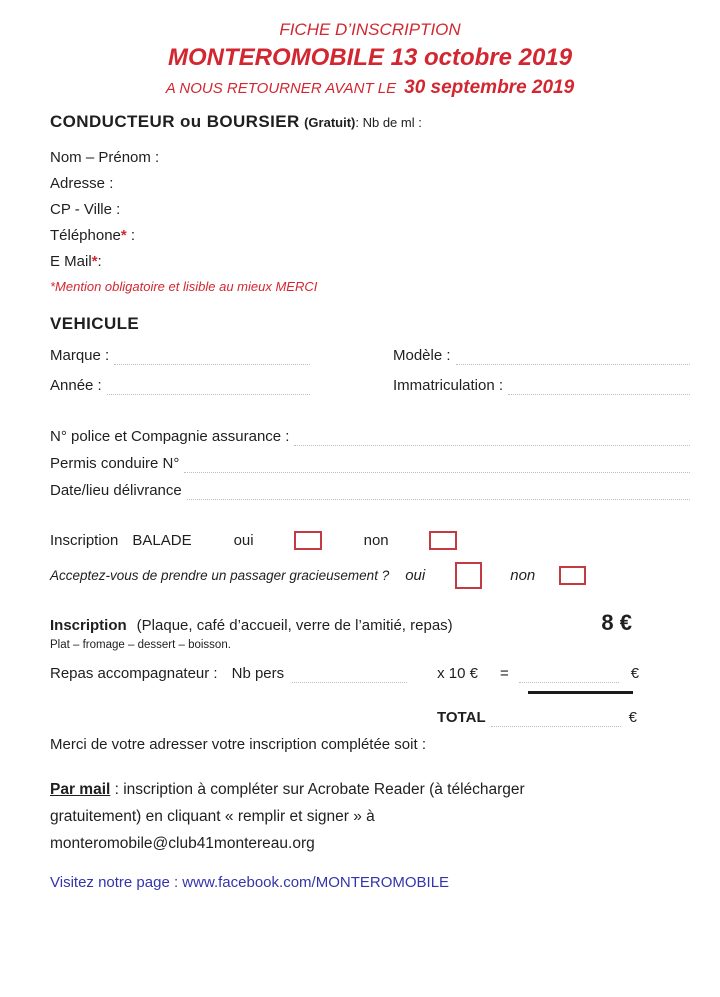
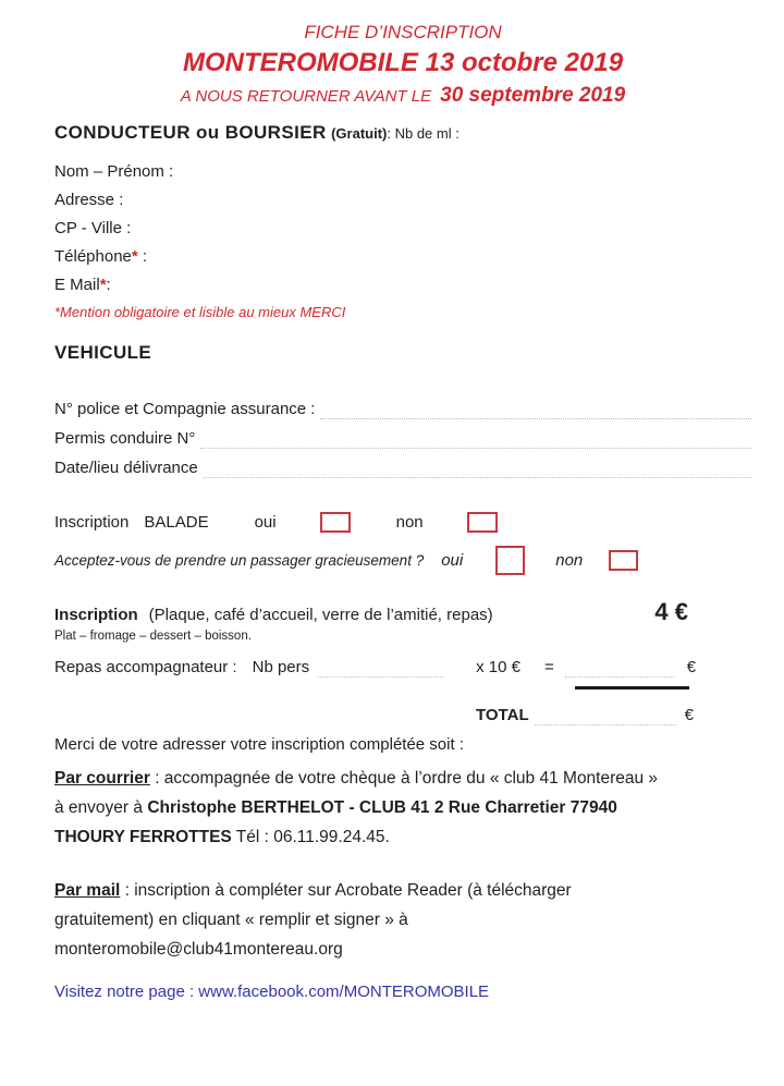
  FICHE D’INSCRIPTION
  MONTEROMOBILE 13 octobre 2019
  A NOUS RETOURNER AVANT LE 30 septembre 2019
  CONDUCTEUR ou BOURSIER (Gratuit): Nb de ml :
  Nom – Prénom :
  Adresse :
  CP - Ville :
  Téléphone* :
  E Mail*:
  *Mention obligatoire et lisible au mieux MERCI
  VEHICULE
- Marque :
- Modèle :
- Année :
- Immatriculation :
  N° police et Compagnie assurance :
  Permis conduire N°
  Date/lieu délivrance
  Inscription
  BALADE
  oui
  non
  Acceptez-vous de prendre un passager gracieusement ?
  oui
  non
  Inscription
  (Plaque, café d’accueil, verre de l’amitié, repas)
- 8 €
+ 4 €
  Plat – fromage – dessert – boisson.
  Repas accompagnateur :
  Nb pers
  x 10 €
  =
  €
  TOTAL
  €
  Merci de votre adresser votre inscription complétée soit :
+ Par courrier : accompagnée de votre chèque à l’ordre du « club 41 Montereau » à envoyer à Christophe BERTHELOT - CLUB 41 2 Rue Charretier 77940 THOURY FERROTTES Tél : 06.11.99.24.45.
  Par mail : inscription à compléter sur Acrobate Reader (à télécharger gratuitement) en cliquant « remplir et signer » à monteromobile@club41montereau.org
  Visitez notre page : www.facebook.com/MONTEROMOBILE
